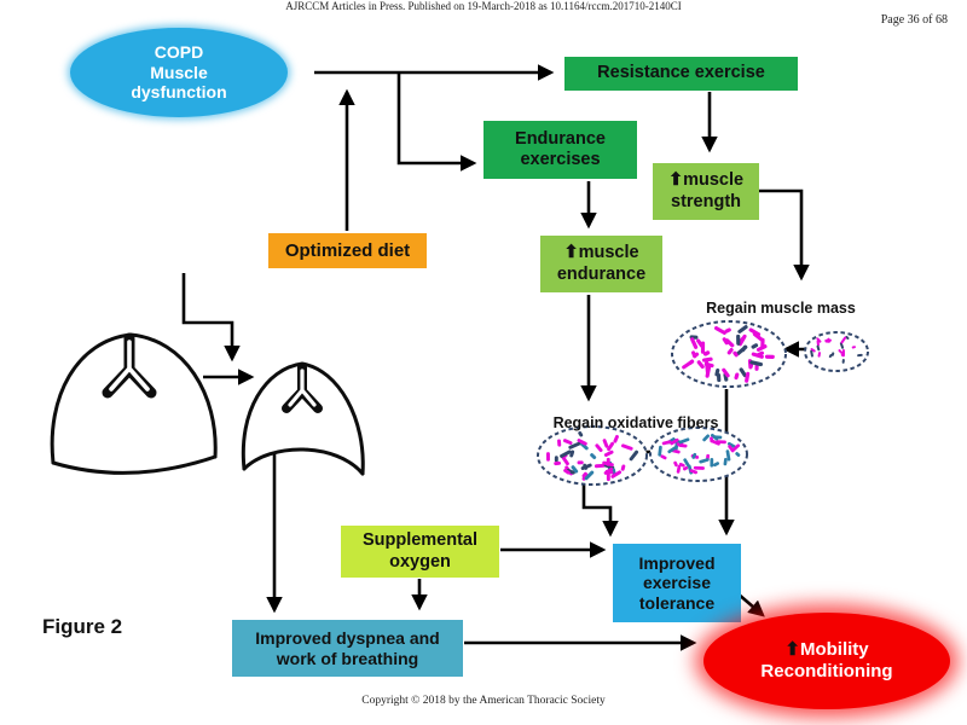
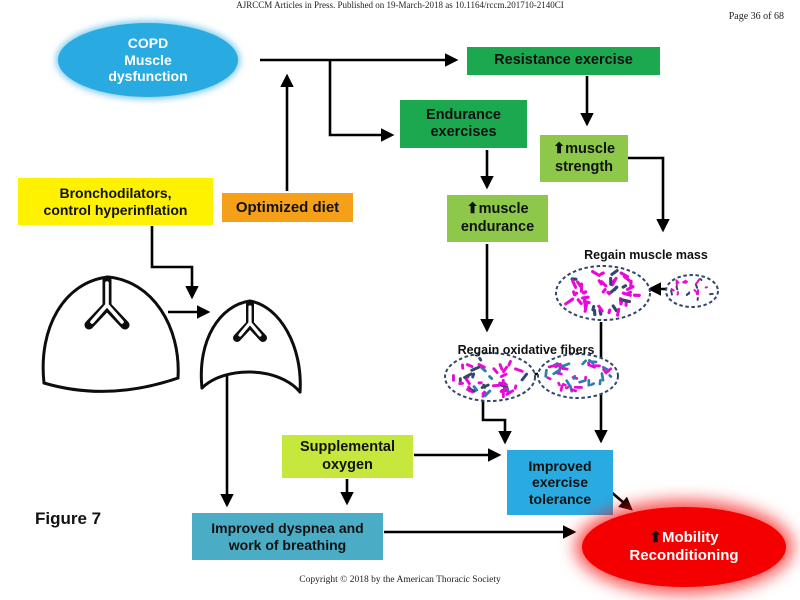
  AJRCCM Articles in Press. Published on 19-March-2018 as 10.1164/rccm.201710-2140CI
  Page 36 of 68
- Figure 2
+ Figure 7
  Copyright © 2018 by the American Thoracic Society
  COPD
  Muscle
  dysfunction
+ Bronchodilators,
+ control hyperinflation
  Optimized diet
  Resistance exercise
  Endurance
  exercises
  ⬆muscle
  strength
  ⬆muscle
  endurance
  Regain muscle mass
  Regain oxidative fibers
  Supplemental
  oxygen
  Improved dyspnea and
  work of breathing
  Improved
  exercise
  tolerance
  ⬆Mobility
  Reconditioning
